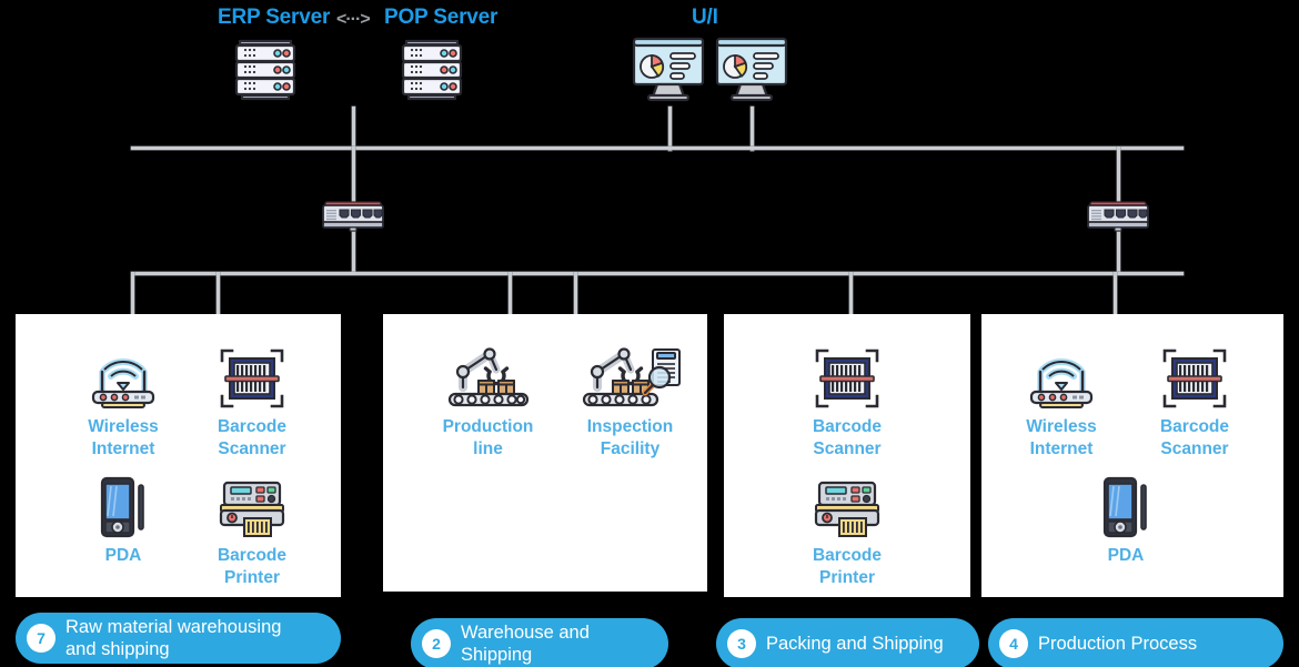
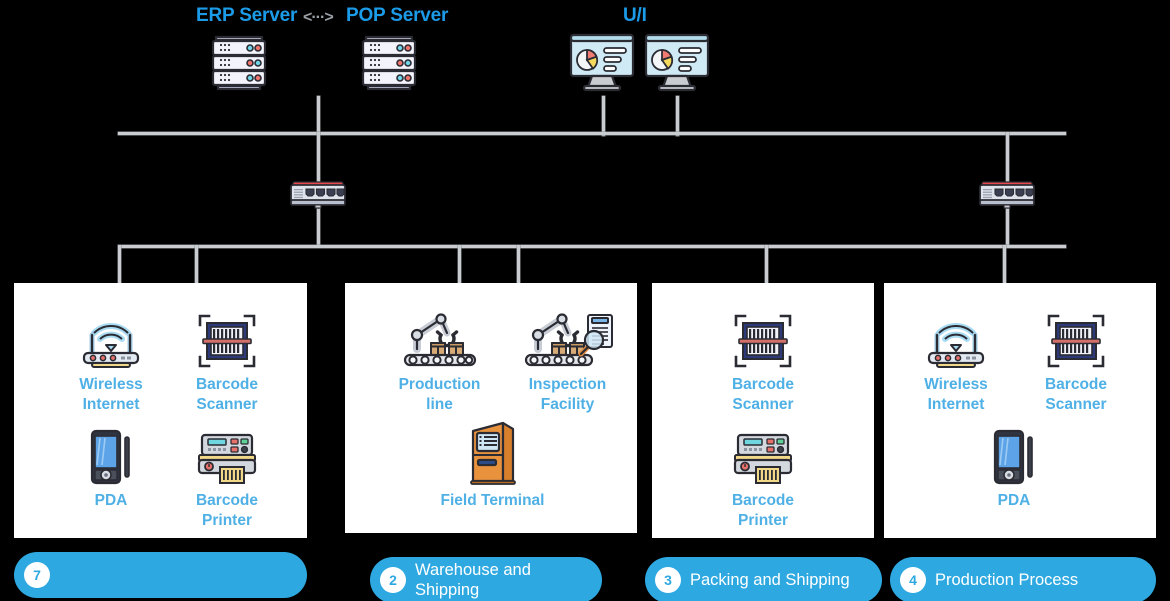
  ERP Server
  <···>
  POP Server
  U/I
  Wireless
  Internet
  Barcode
  Scanner
  PDA
  Barcode
  Printer
  Production
  line
  Inspection
  Facility
+ Field Terminal
  Barcode
  Scanner
  Barcode
  Printer
  Wireless
  Internet
  Barcode
  Scanner
  PDA
  7
- Raw material warehousing
- and shipping
  2
  Warehouse and Shipping
  3
  Packing and Shipping
  4
  Production Process
